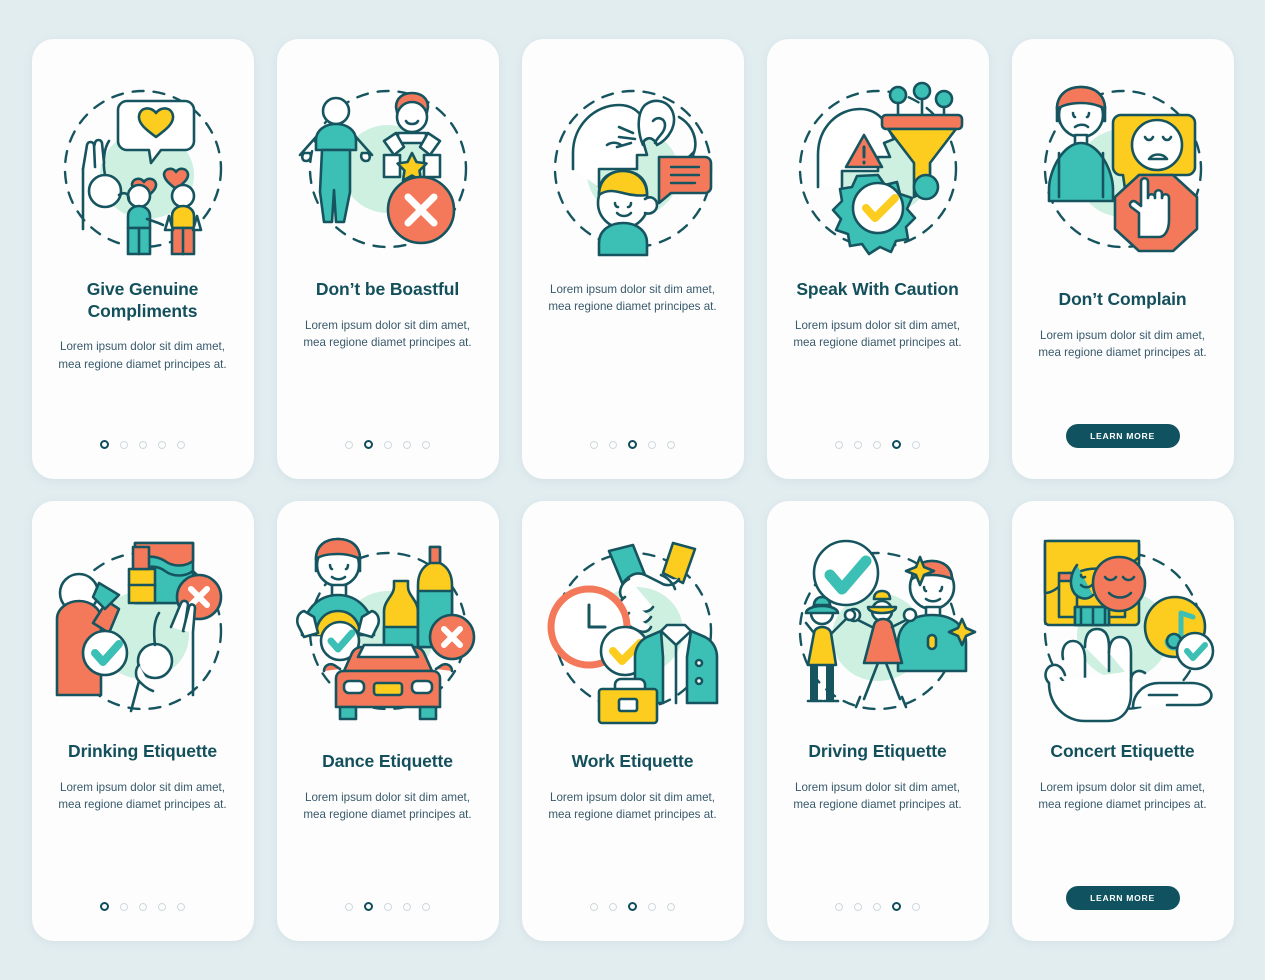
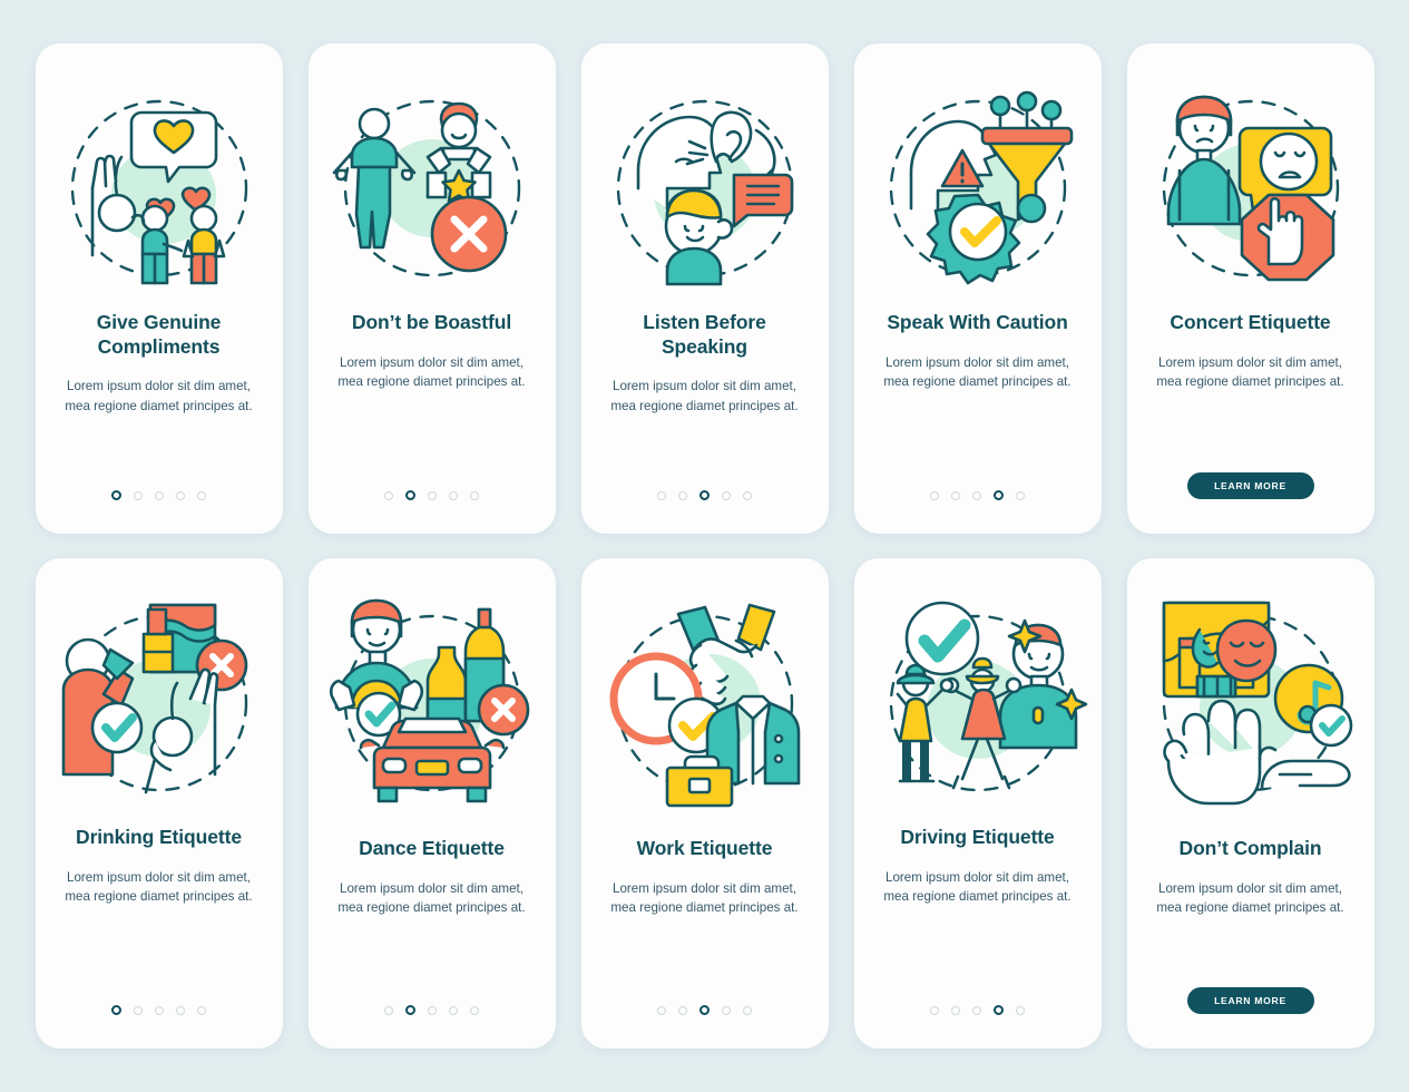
  Give Genuine Compliments
  Lorem ipsum dolor sit dim amet, mea regione diamet principes at.
  Don’t be Boastful
  Lorem ipsum dolor sit dim amet, mea regione diamet principes at.
+ Listen Before Speaking
  Lorem ipsum dolor sit dim amet, mea regione diamet principes at.
  Speak With Caution
  Lorem ipsum dolor sit dim amet, mea regione diamet principes at.
- Don’t Complain
+ Concert Etiquette
  Lorem ipsum dolor sit dim amet, mea regione diamet principes at.
  LEARN MORE
  Drinking Etiquette
  Lorem ipsum dolor sit dim amet, mea regione diamet principes at.
  Dance Etiquette
  Lorem ipsum dolor sit dim amet, mea regione diamet principes at.
  Work Etiquette
  Lorem ipsum dolor sit dim amet, mea regione diamet principes at.
  Driving Etiquette
  Lorem ipsum dolor sit dim amet, mea regione diamet principes at.
- Concert Etiquette
+ Don’t Complain
  Lorem ipsum dolor sit dim amet, mea regione diamet principes at.
  LEARN MORE
